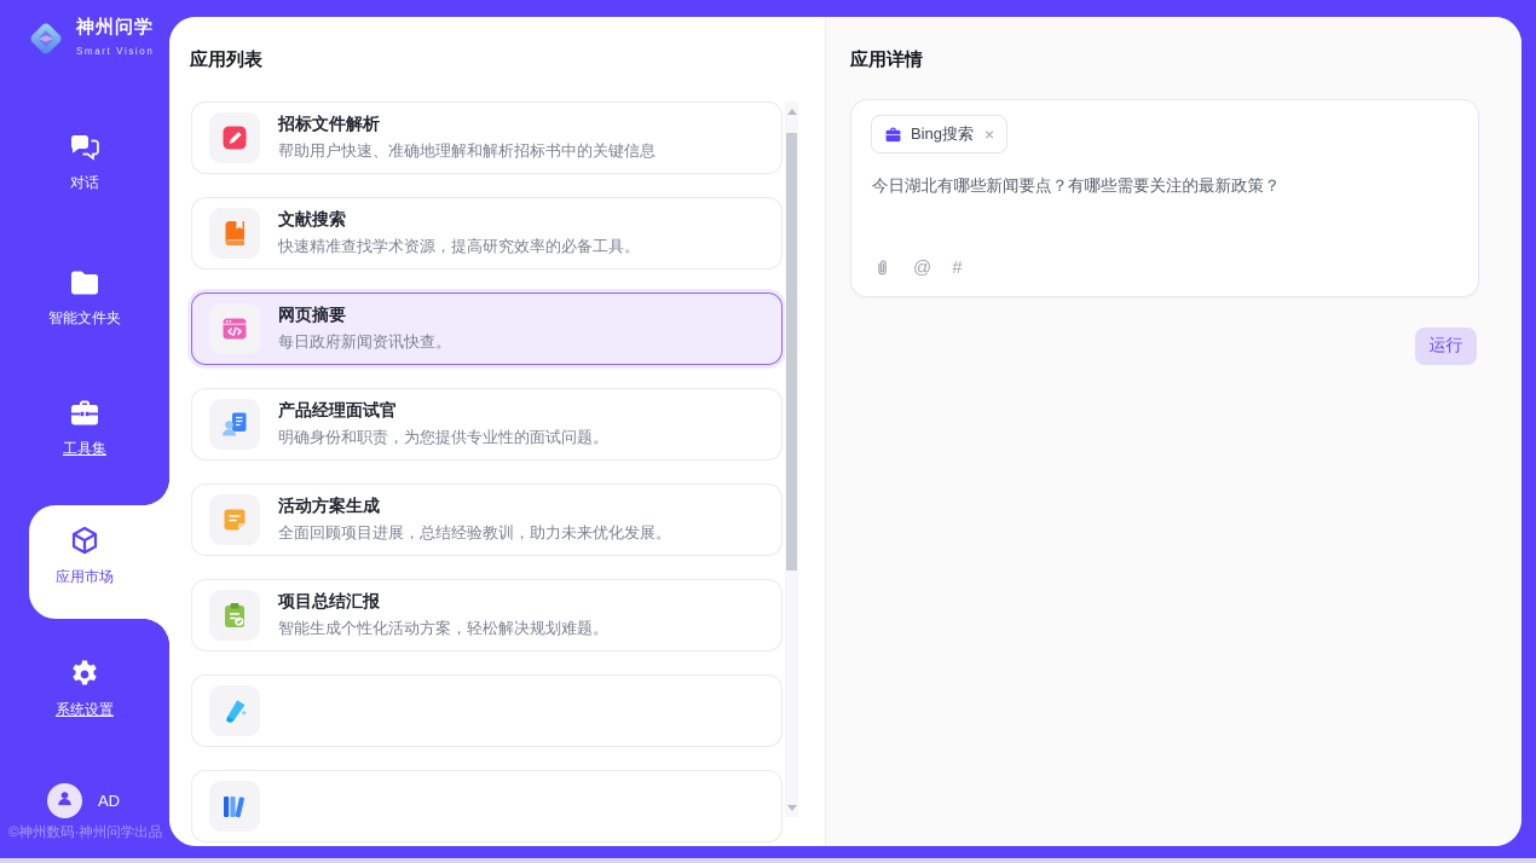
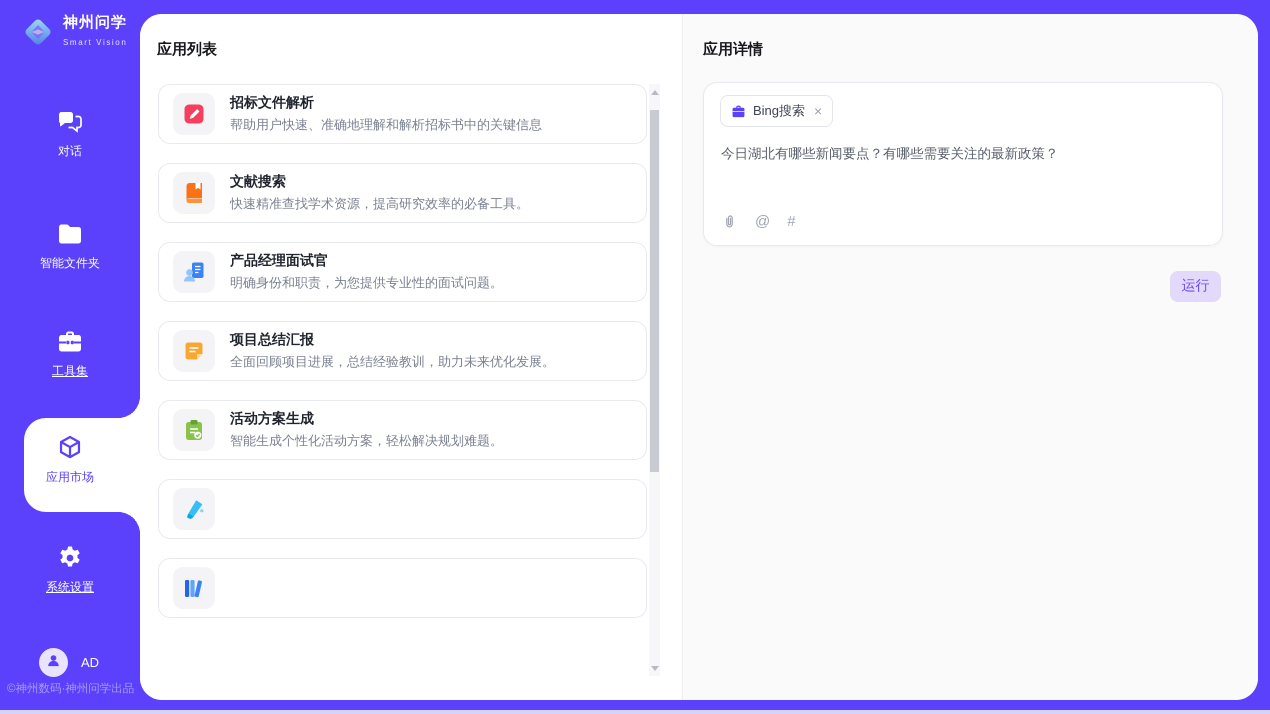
  神州问学 Smart Vision
  对话
  智能文件夹
  工具集
  应用市场
  系统设置
  AD
  ©神州数码·神州问学出品
  应用列表
  招标文件解析
  帮助用户快速、准确地理解和解析招标书中的关键信息
  文献搜索
  快速精准查找学术资源，提高研究效率的必备工具。
- 网页摘要
- 每日政府新闻资讯快查。
  产品经理面试官
  明确身份和职责，为您提供专业性的面试问题。
- 活动方案生成
+ 项目总结汇报
  全面回顾项目进展，总结经验教训，助力未来优化发展。
- 项目总结汇报
+ 活动方案生成
  智能生成个性化活动方案，轻松解决规划难题。
  应用详情
  Bing搜索
  ×
  今日湖北有哪些新闻要点？有哪些需要关注的最新政策？
  @
  #
  运行
